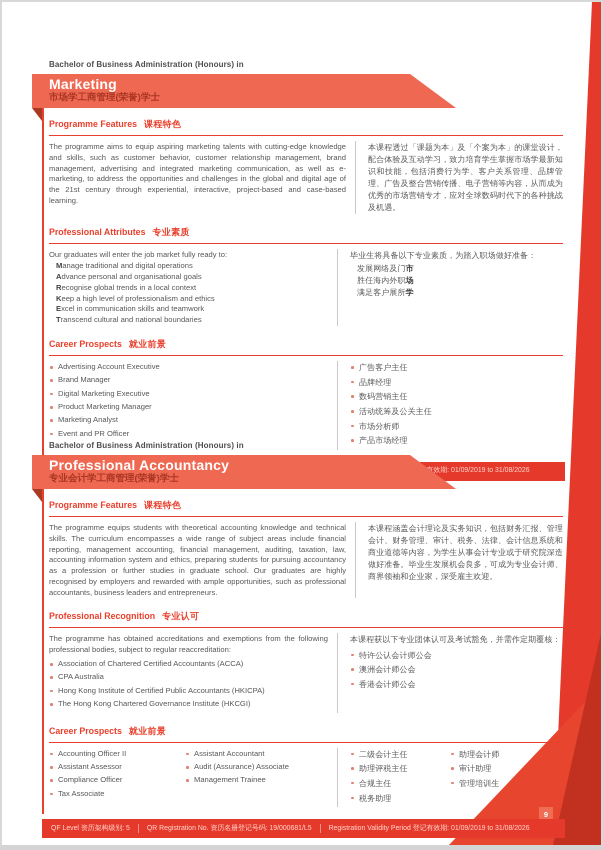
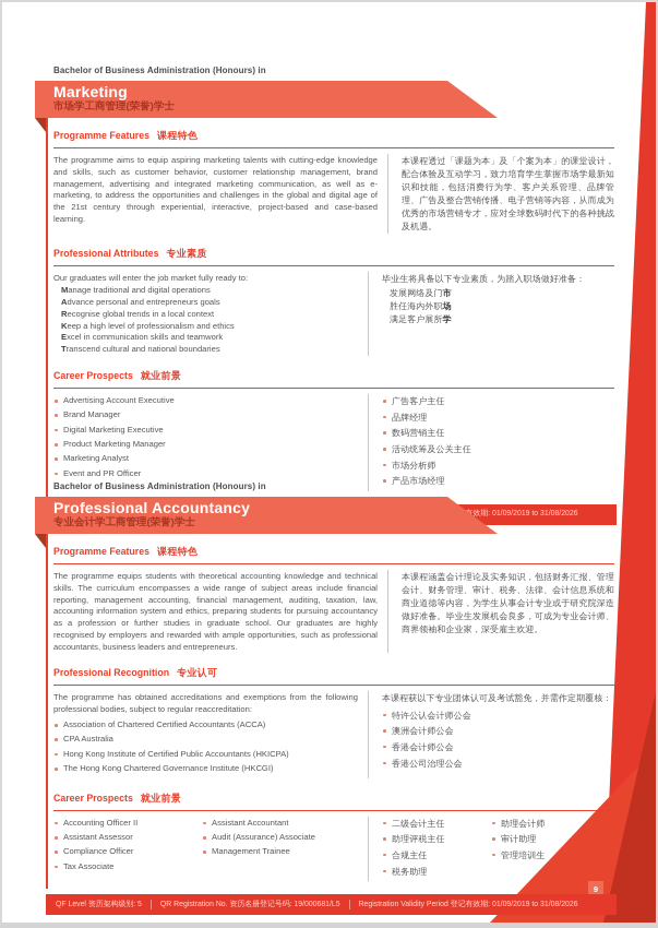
  9
  Bachelor of Business Administration (Honours) in
  Marketing
  市场学工商管理(荣誉)学士
  Programme Features
  课程特色
  The programme aims to equip aspiring marketing talents with cutting-edge knowledge and skills, such as customer behavior, customer relationship management, brand management, advertising and integrated marketing communication, as well as e-marketing, to address the opportunities and challenges in the global and digital age of the 21st century through experiential, interactive, project-based and case-based learning.
  本课程透过「课题为本」及「个案为本」的课堂设计，配合体验及互动学习，致力培育学生掌握市场学最新知识和技能，包括消费行为学、客户关系管理、品牌管理、广告及整合营销传播、电子营销等内容，从而成为优秀的市场营销专才，应对全球数码时代下的各种挑战及机遇。
  Professional Attributes
  专业素质
  Our graduates will enter the job market fully ready to:
  Manage traditional and digital operations
- Advance personal and organisational goals
+ Advance personal and entrepreneurs goals
  Recognise global trends in a local context
  Keep a high level of professionalism and ethics
  Excel in communication skills and teamwork
  Transcend cultural and national boundaries
  毕业生将具备以下专业素质，为踏入职场做好准备：
  发展网络及门市
  胜任海内外职场
  满足客户展所学
  Career Prospects
  就业前景
  Advertising Account Executive
  Brand Manager
  Digital Marketing Executive
  Product Marketing Manager
  Marketing Analyst
  Event and PR Officer
  广告客户主任
  品牌经理
  数码营销主任
  活动统筹及公关主任
  市场分析师
  产品市场经理
  Bachelor of Business Administration (Honours) in
  Professional Accountancy
  专业会计学工商管理(荣誉)学士
  Programme Features
  课程特色
  The programme equips students with theoretical accounting knowledge and technical skills. The curriculum encompasses a wide range of subject areas include financial reporting, management accounting, financial management, auditing, taxation, law, accounting information system and ethics, preparing students for pursuing accountancy as a profession or further studies in graduate school. Our graduates are highly recognised by employers and rewarded with ample opportunities, such as professional accountants, business leaders and entrepreneurs.
  本课程涵盖会计理论及实务知识，包括财务汇报、管理会计、财务管理、审计、税务、法律、会计信息系统和商业道德等内容，为学生从事会计专业或于研究院深造做好准备。毕业生发展机会良多，可成为专业会计师、商界领袖和企业家，深受雇主欢迎。
  Professional Recognition
  专业认可
  The programme has obtained accreditations and exemptions from the following professional bodies, subject to regular reaccreditation:
  Association of Chartered Certified Accountants (ACCA)
  CPA Australia
  Hong Kong Institute of Certified Public Accountants (HKICPA)
  The Hong Kong Chartered Governance Institute (HKCGI)
  本课程获以下专业团体认可及考试豁免，并需作定期覆核：
  特许公认会计师公会
  澳洲会计师公会
  香港会计师公会
+ 香港公司治理公会
  Career Prospects
  就业前景
  Accounting Officer II
  Assistant Assessor
  Compliance Officer
  Tax Associate
  Assistant Accountant
  Audit (Assurance) Associate
  Management Trainee
  二级会计主任
  助理评税主任
  合规主任
  税务助理
  助理会计师
  审计助理
  管理培训生
